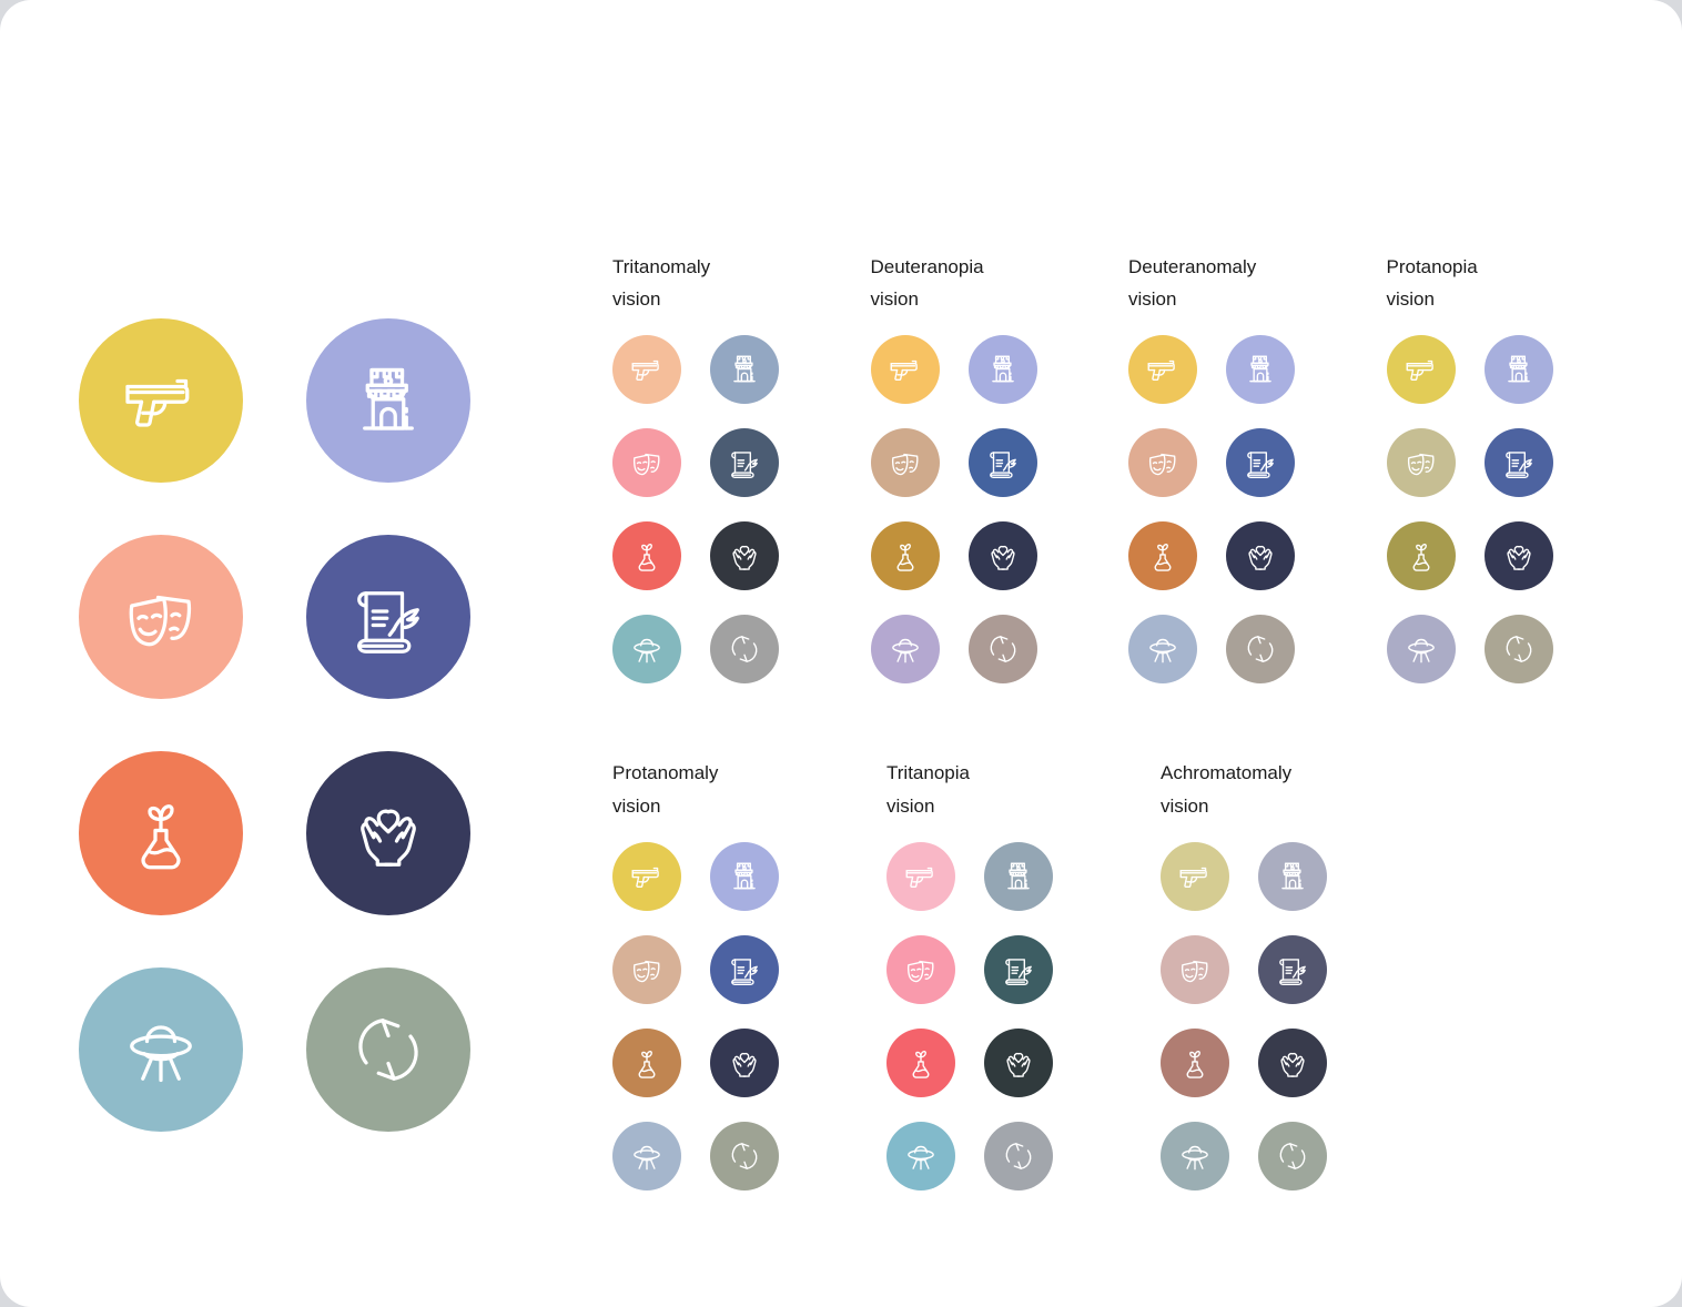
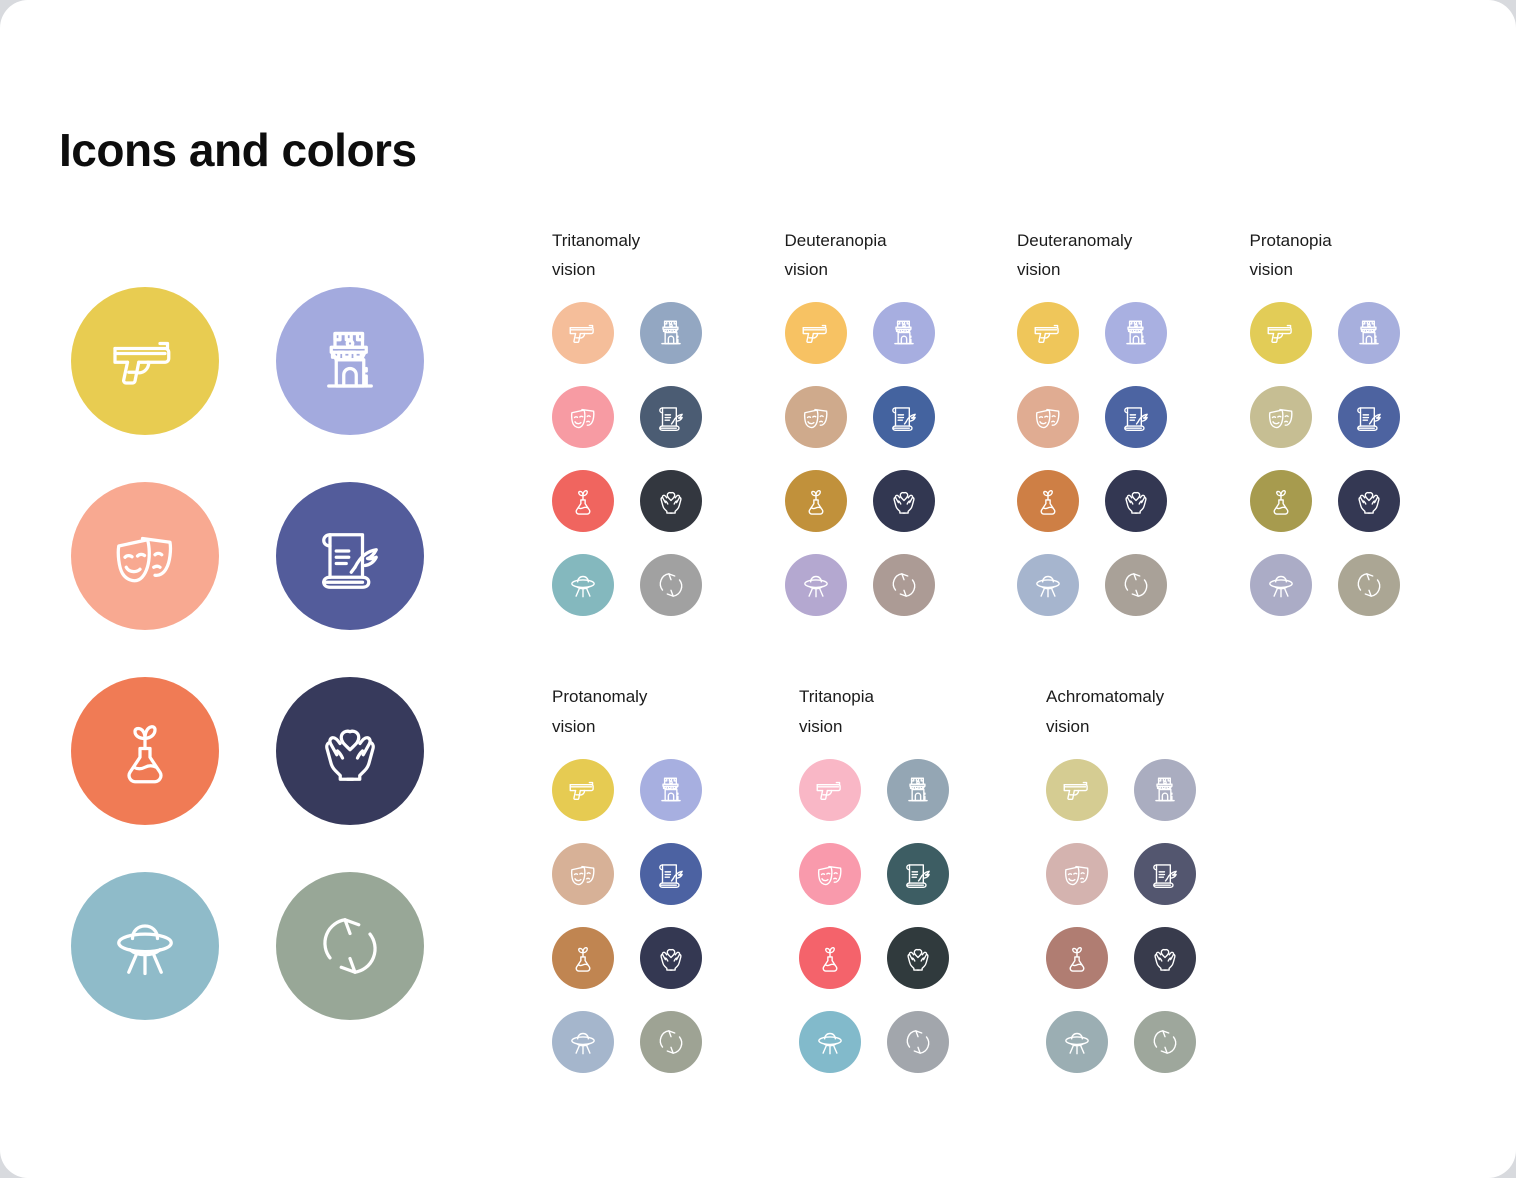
+ Icons and colors
  Tritanomaly
  vision
  Deuteranopia
  vision
  Deuteranomaly
  vision
  Protanopia
  vision
  Protanomaly
  vision
  Tritanopia
  vision
  Achromatomaly
  vision
